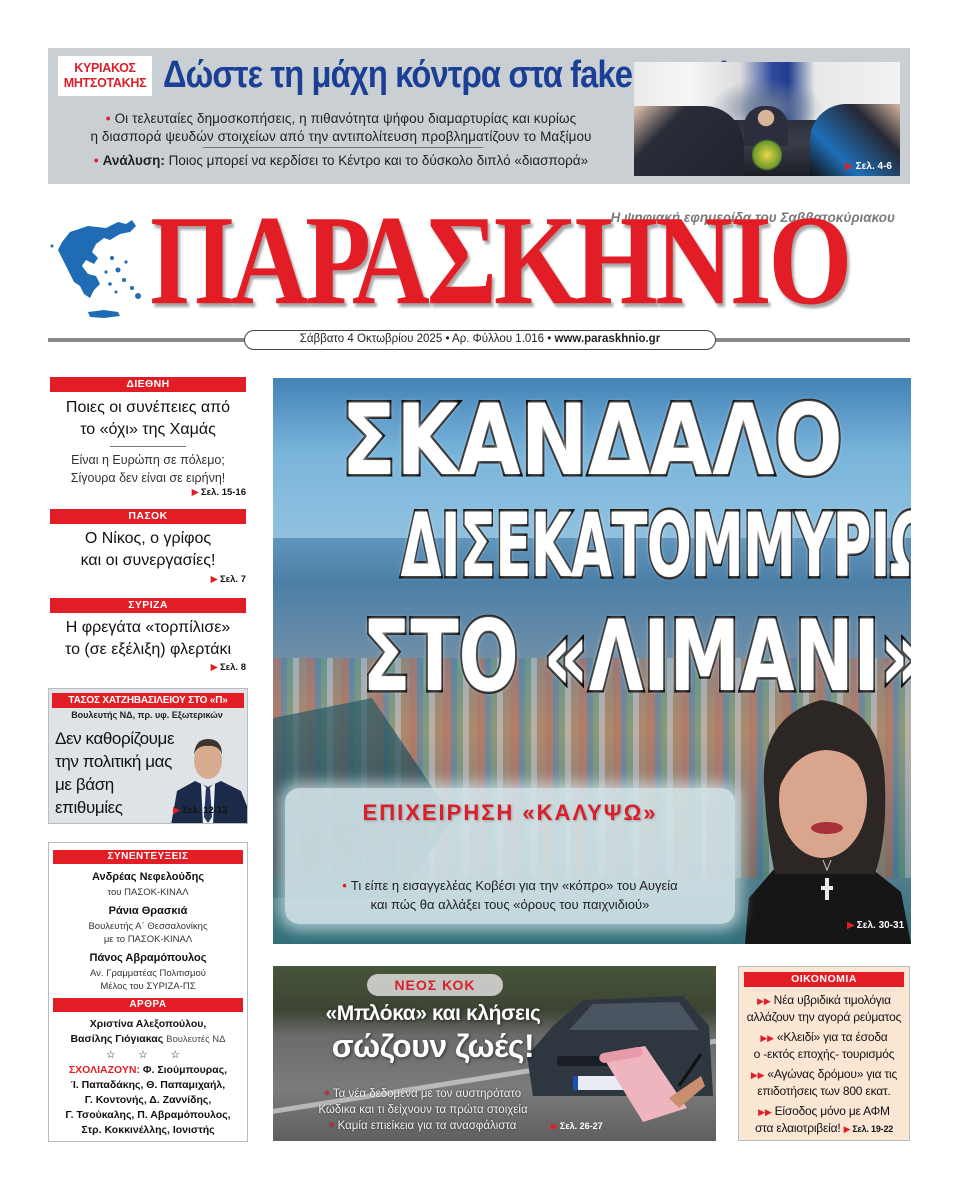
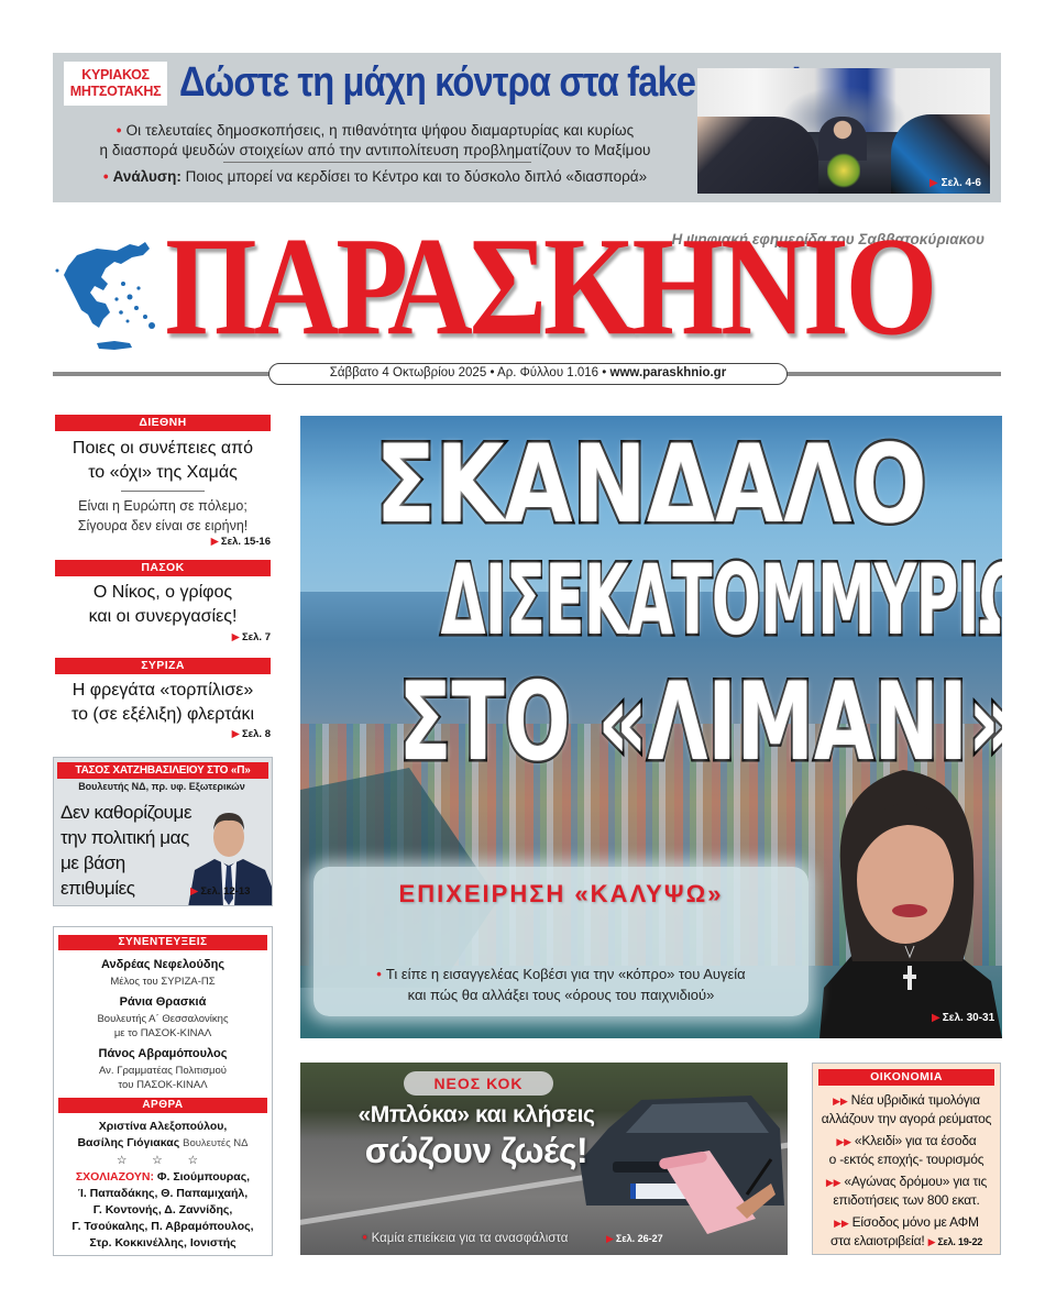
  ΚΥΡΙΑΚΟΣ
  ΜΗΤΣΟΤΑΚΗΣ
  Δώστε τη μάχη κόντρα στα fake
  • Οι τελευταίες δημοσκοπήσεις, η πιθανότητα ψήφου διαμαρτυρίας και κυρίως
  η διασπορά ψευδών στοιχείων από την αντιπολίτευση προβληματίζουν το Μαξίμου
  • Ανάλυση: Ποιος μπορεί να κερδίσει το Κέντρο και το δύσκολο διπλό «διασπορά»
  ▶ Σελ. 4-6
  Η ψηφιακή εφημερίδα του Σαββατοκύριακου
  ΠΑΡΑΣΚΗΝΙΟ
  Σάββατο 4 Οκτωβρίου 2025 • Αρ. Φύλλου 1.016 • www.paraskhnio.gr
  ΔΙΕΘΝΗ
  Ποιες οι συνέπειες από
  το «όχι» της Χαμάς
  Είναι η Ευρώπη σε πόλεμο;
  Σίγουρα δεν είναι σε ειρήνη!
  ▶ Σελ. 15-16
  ΠΑΣΟΚ
  Ο Νίκος, ο γρίφος
  και οι συνεργασίες!
  ▶ Σελ. 7
  ΣΥΡΙΖΑ
  Η φρεγάτα «τορπίλισε»
  το (σε εξέλιξη) φλερτάκι
  ▶ Σελ. 8
  ΤΑΣΟΣ ΧΑΤΖΗΒΑΣΙΛΕΙΟΥ ΣΤΟ «Π»
  Βουλευτής ΝΔ, πρ. υφ. Εξωτερικών
  Δεν καθορίζουμε
  την πολιτική μας
  με βάση επιθυμίες
  ▶ Σελ. 12-13
  ΣΥΝΕΝΤΕΥΞΕΙΣ
  Ανδρέας Νεφελούδης
- του ΠΑΣΟΚ-ΚΙΝΑΛ
+ Μέλος του ΣΥΡΙΖΑ-ΠΣ
  Ράνια Θρασκιά
  Βουλευτής Α΄ Θεσσαλονίκης
  με το ΠΑΣΟΚ-ΚΙΝΑΛ
  Πάνος Αβραμόπουλος
  Αν. Γραμματέας Πολιτισμού
- Μέλος του ΣΥΡΙΖΑ-ΠΣ
+ του ΠΑΣΟΚ-ΚΙΝΑΛ
  ΑΡΘΡΑ
  Χριστίνα Αλεξοπούλου,
  Βασίλης Γιόγιακας Βουλευτές ΝΔ
  ☆ ☆ ☆
  ΣΧΟΛΙΑΖΟΥΝ: Φ. Σιούμπουρας,
  Ί. Παπαδάκης, Θ. Παπαμιχαήλ,
  Γ. Κοντονής, Δ. Ζαννίδης,
  Γ. Τσούκαλης, Π. Αβραμόπουλος,
  Στρ. Κοκκινέλλης, Ιονιστής
  ΣΚΑΝΔΑΛΟ
  ΔΙΣΕΚΑΤΟΜΜΥΡΙ
  ΣΤΟ «ΛΙΜΑΝΙ»
  ΕΠΙΧΕΙΡΗΣΗ «ΚΑΛΥΨΩ»
  • Τι είπε η εισαγγελέας Κοβέσι για την «κόπρο» του Αυγεία
  και πώς θα αλλάξει τους «όρους του παιχνιδιού»
  ▶ Σελ. 30-31
  ΝΕΟΣ ΚΟΚ
  «Μπλόκα» και κλήσεις
  σώζουν ζωές!
- • Τα νέα δεδομένα με τον αυστηρότατο
- Κώδικα και τι δείχνουν τα πρώτα στοιχεία
  • Καμία επιείκεια για τα ανασφάλιστα
  ▶ Σελ. 26-27
  ΟΙΚΟΝΟΜΙΑ
  ▶▶ Νέα υβριδικά τιμολόγια
  αλλάζουν την αγορά ρεύματος
  ▶▶ «Κλειδί» για τα έσοδα
  ο -εκτός εποχής- τουρισμός
  ▶▶ «Αγώνας δρόμου» για τις
  επιδοτήσεις των 800 εκατ.
  ▶▶ Είσοδος μόνο με ΑΦΜ
  στα ελαιοτριβεία! ▶ Σελ. 19-22
